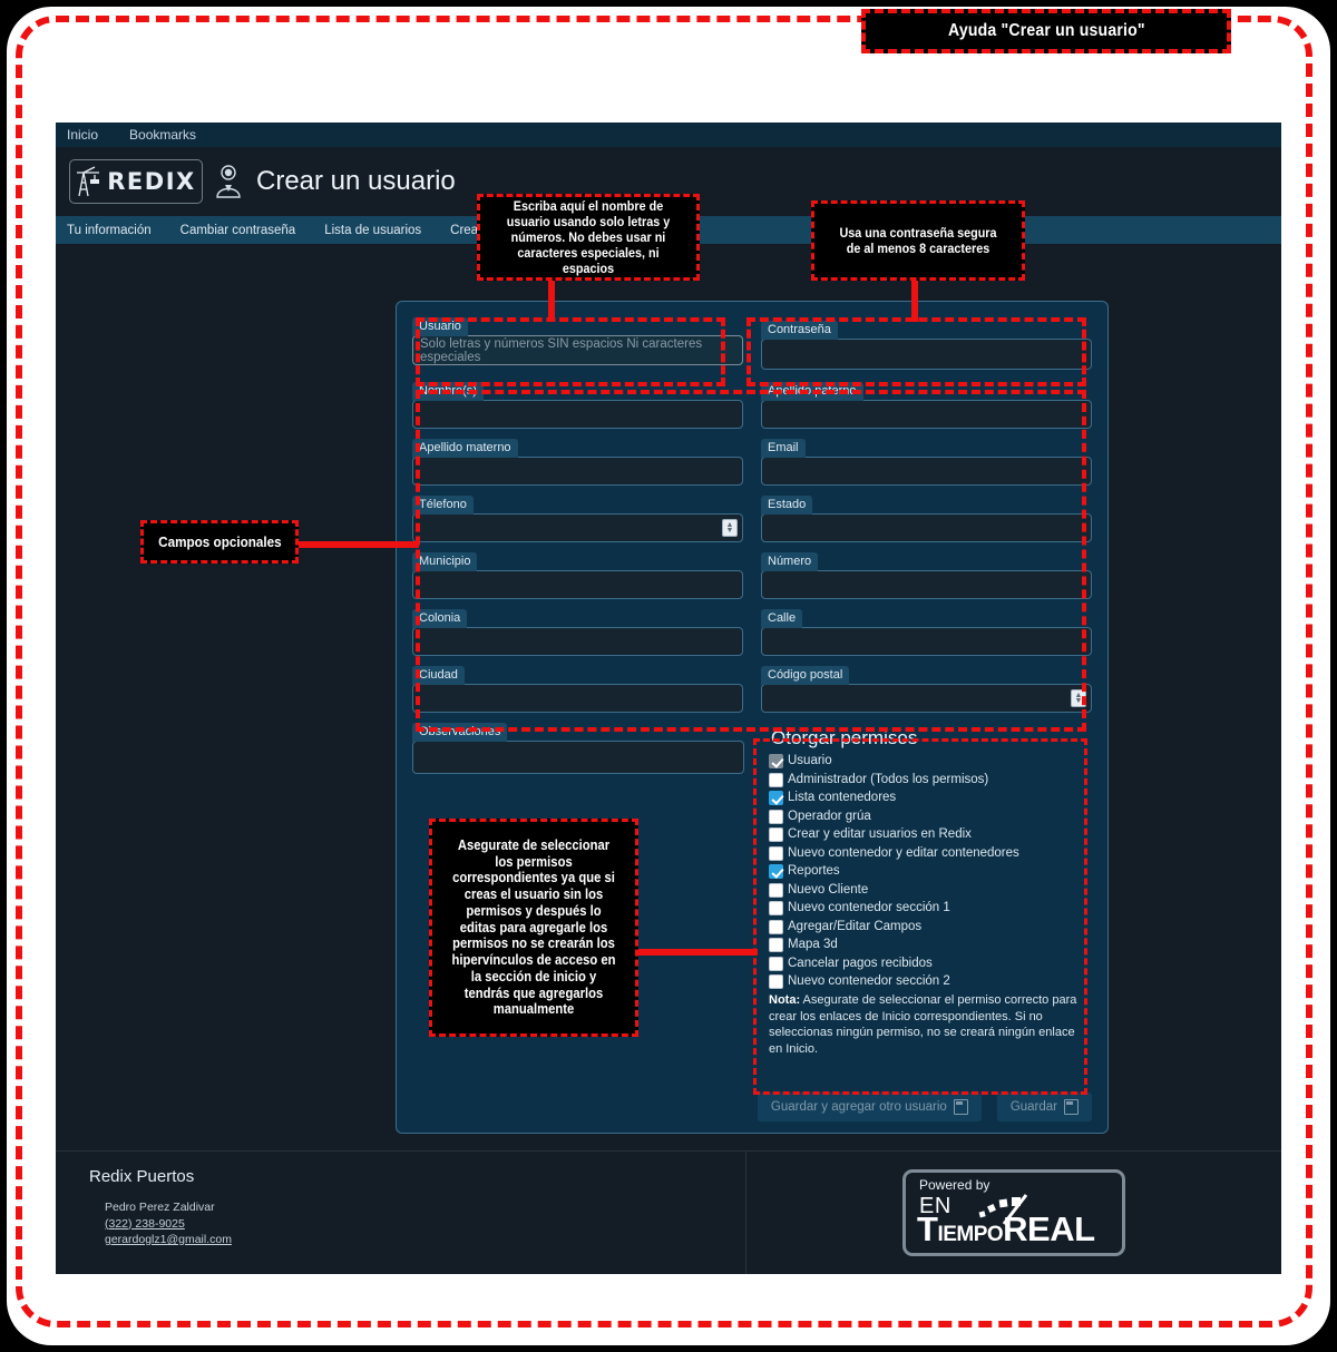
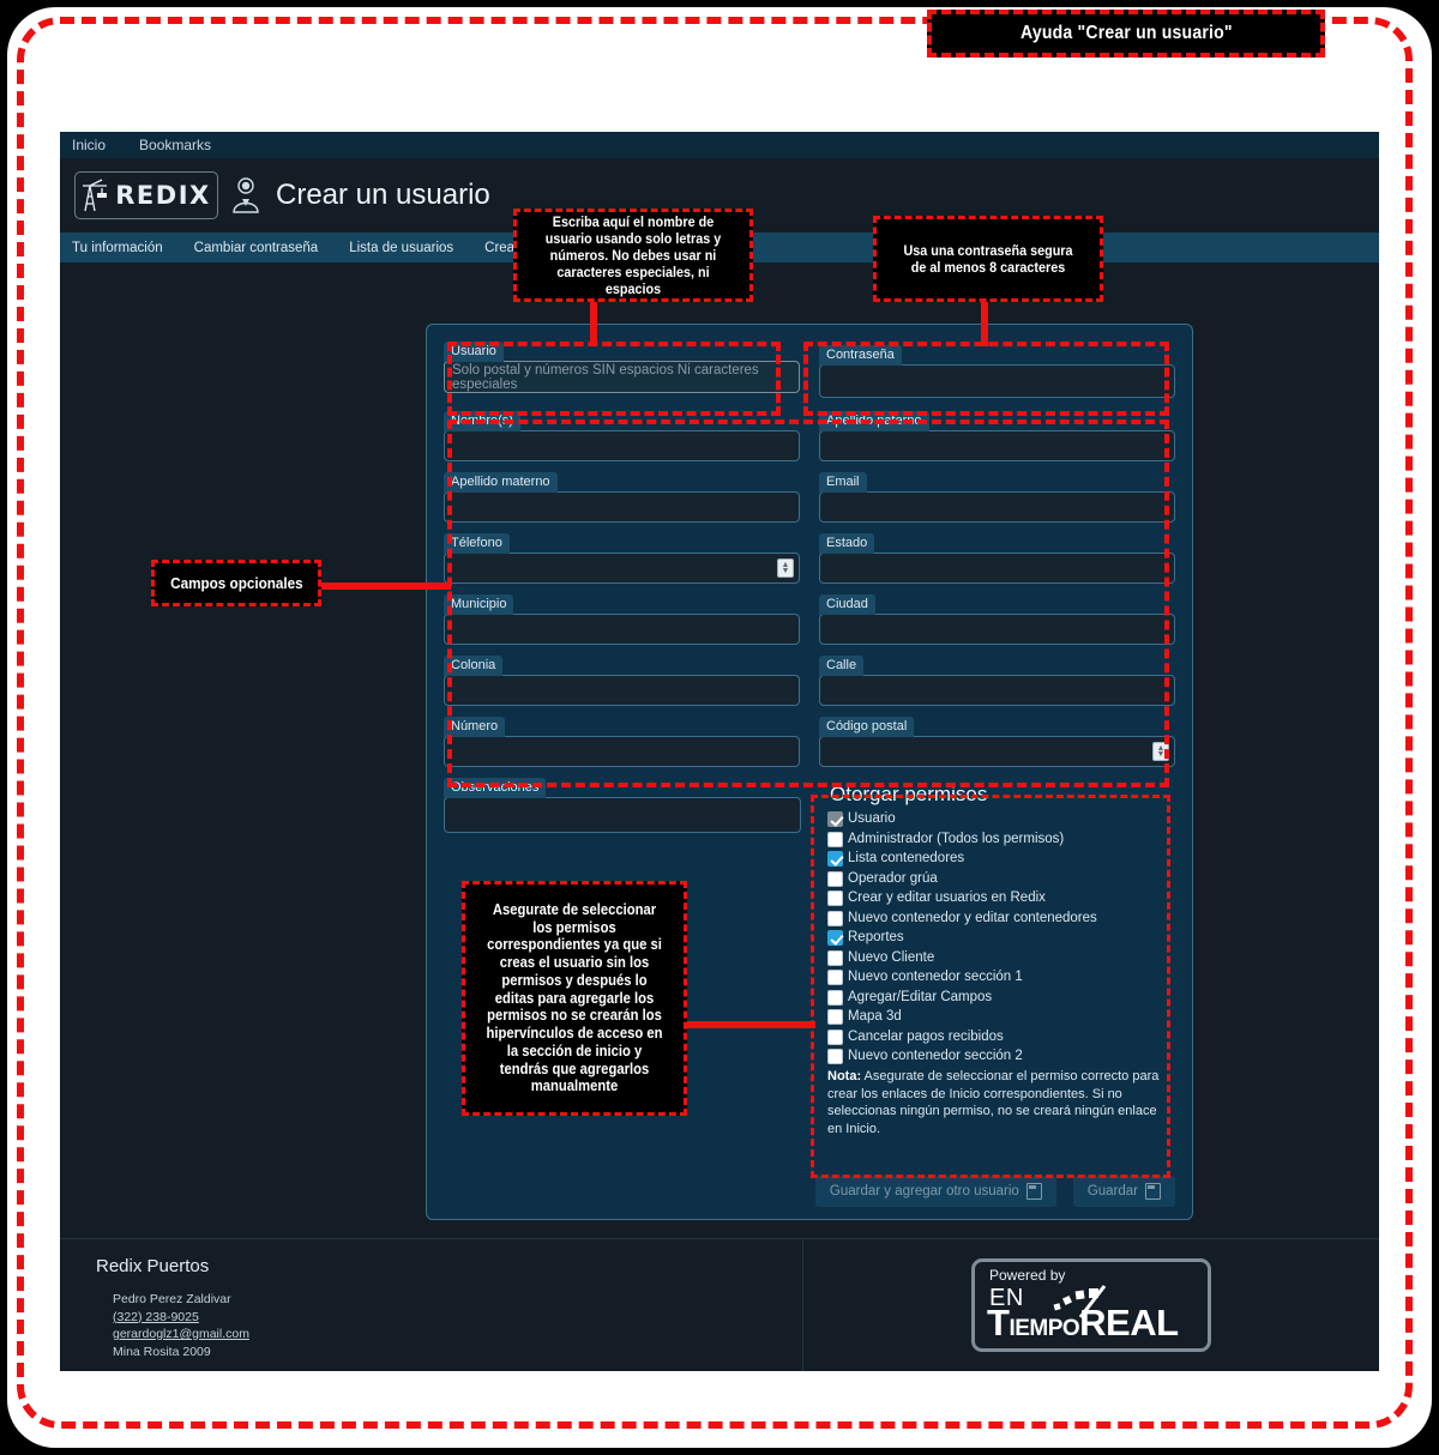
  Ayuda "Crear un usuario"
  Inicio
  Bookmarks
  REDIX
  Crear un usuario
  Tu información
  Cambiar contraseña
  Lista de usuarios
  Usuario
- Solo letras y números SIN espacios Ni caracteres especiales
+ Solo postal y números SIN espacios Ni caracteres especiales
  Contraseña
  Nombre(s)
  Apellido paterno
  Apellido materno
  Email
  Télefono
  Estado
  Municipio
- Número
+ Ciudad
  Colonia
  Calle
- Ciudad
+ Número
  Código postal
  Observaciones
  Otorgar permisos
  Usuario
  Administrador (Todos los permisos)
  Lista contenedores
  Operador grúa
  Crear y editar usuarios en Redix
  Nuevo contenedor y editar contenedores
  Reportes
  Nuevo Cliente
  Nuevo contenedor sección 1
  Agregar/Editar Campos
  Mapa 3d
  Cancelar pagos recibidos
  Nuevo contenedor sección 2
  Nota: Asegurate de seleccionar el permiso correcto para crear los enlaces de Inicio correspondientes. Si no seleccionas ningún permiso, no se creará ningún enlace en Inicio.
  Guardar y agregar otro usuario
  Guardar
  Redix Puertos
  Pedro Perez Zaldivar
  (322) 238-9025
  gerardoglz1@gmail.com
+ Mina Rosita 2009
  Powered by
  EN
  TIEMPOREAL
  Escriba aquí el nombre de usuario usando solo letras y números. No debes usar ni caracteres especiales, ni espacios
  Usa una contraseña segura de al menos 8 caracteres
  Campos opcionales
  Asegurate de seleccionar los permisos correspondientes ya que si creas el usuario sin los permisos y después lo editas para agregarle los permisos no se crearán los hipervínculos de acceso en la sección de inicio y tendrás que agregarlos manualmente
